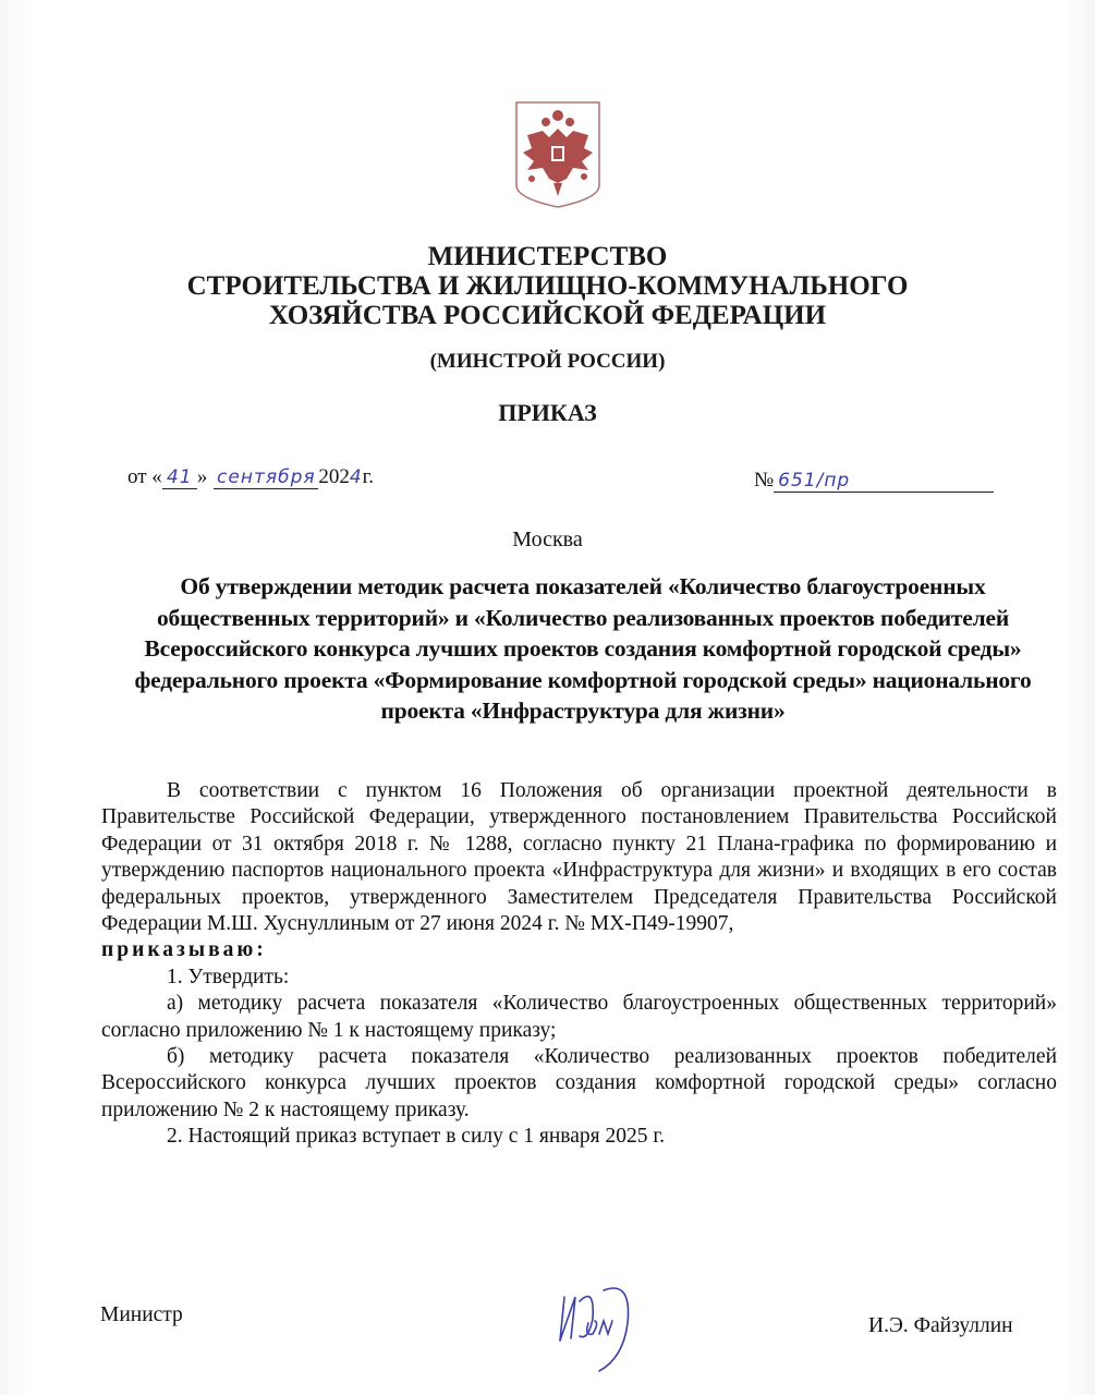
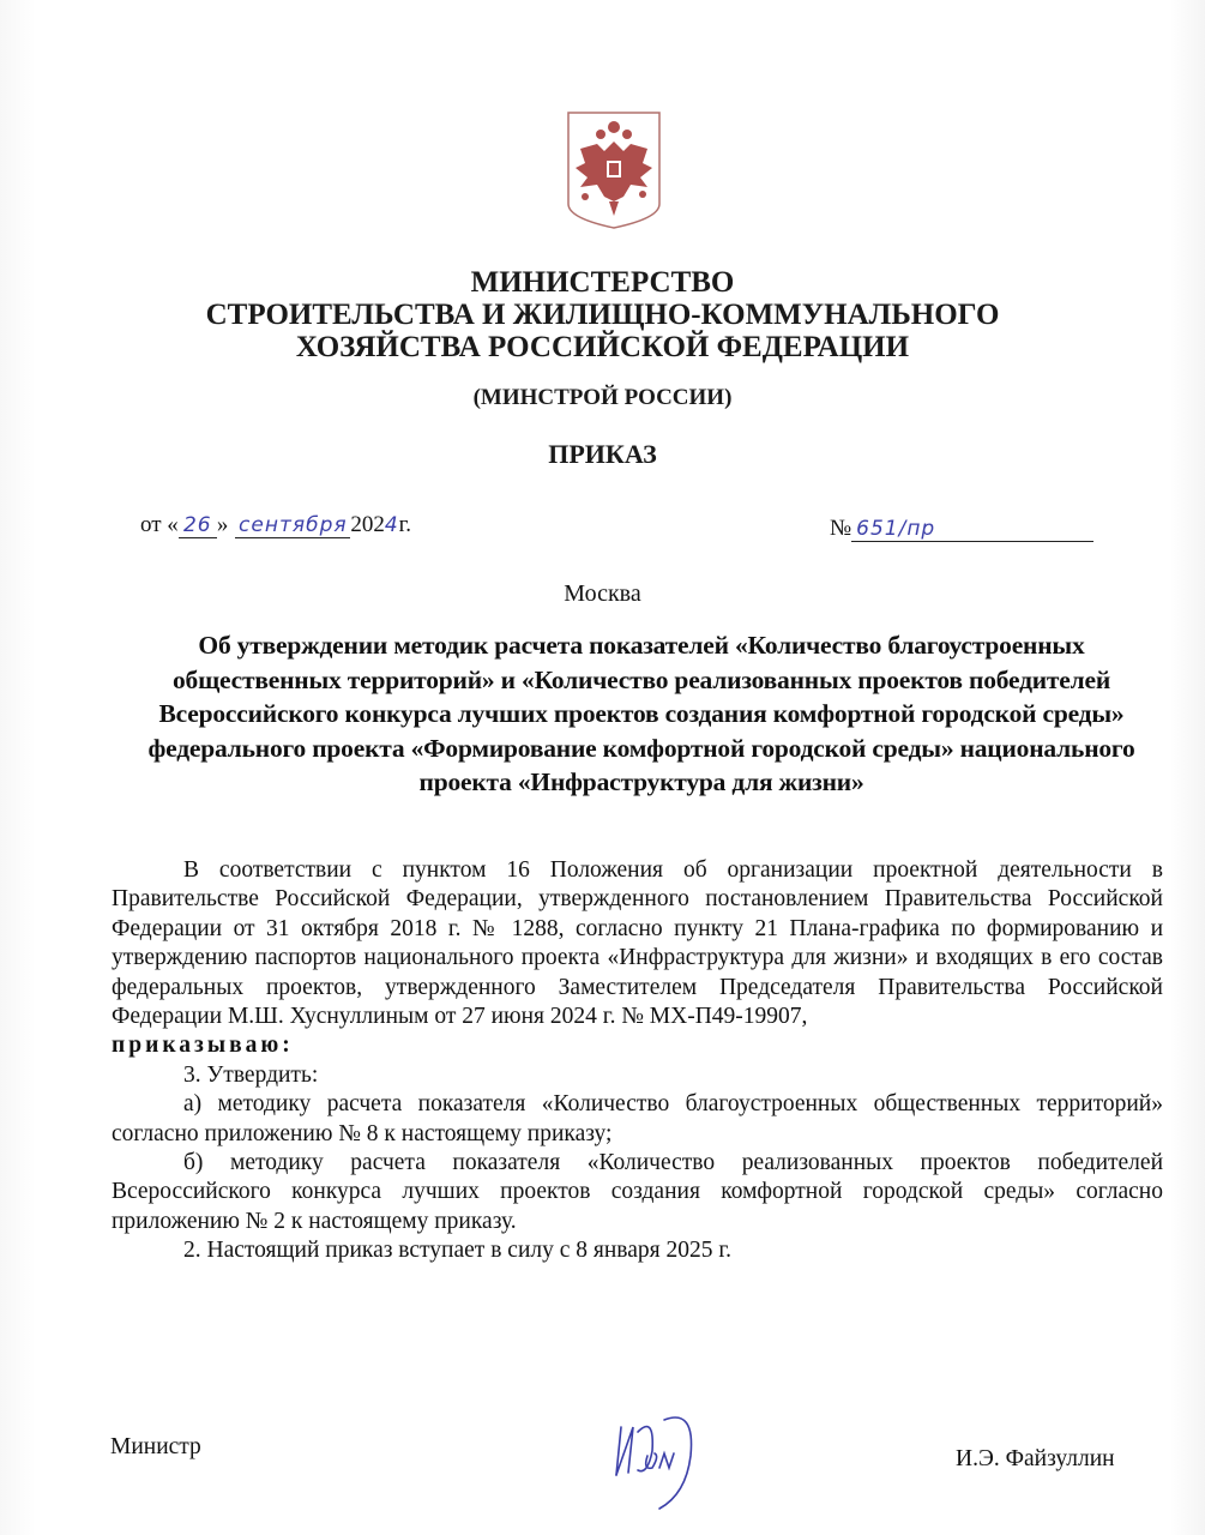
  МИНИСТЕРСТВО
  СТРОИТЕЛЬСТВА И ЖИЛИЩНО-КОММУНАЛЬНОГО
  ХОЗЯЙСТВА РОССИЙСКОЙ ФЕДЕРАЦИИ
  (МИНСТРОЙ РОССИИ)
  ПРИКАЗ
- от « 41 » сентября 2024г.
+ от « 26 » сентября 2024г.
  № 651/пр
  Москва
  Об утверждении методик расчета показателей «Количество благоустроенных общественных территорий» и «Количество реализованных проектов победителей Всероссийского конкурса лучших проектов создания комфортной городской среды» федерального проекта «Формирование комфортной городской среды» национального проекта «Инфраструктура для жизни»
  В соответствии с пунктом 16 Положения об организации проектной деятельности в Правительстве Российской Федерации, утвержденного постановлением Правительства Российской Федерации от 31 октября 2018 г. № 1288, согласно пункту 21 Плана-графика по формированию и утверждению паспортов национального проекта «Инфраструктура для жизни» и входящих в его состав федеральных проектов, утвержденного Заместителем Председателя Правительства Российской Федерации М.Ш. Хуснуллиным от 27 июня 2024 г. № МХ-П49-19907,
  приказываю:
- 1. Утвердить:
+ 3. Утвердить:
- а) методику расчета показателя «Количество благоустроенных общественных территорий» согласно приложению № 1 к настоящему приказу;
+ а) методику расчета показателя «Количество благоустроенных общественных территорий» согласно приложению № 8 к настоящему приказу;
  б) методику расчета показателя «Количество реализованных проектов победителей Всероссийского конкурса лучших проектов создания комфортной городской среды» согласно приложению № 2 к настоящему приказу.
- 2. Настоящий приказ вступает в силу с 1 января 2025 г.
+ 2. Настоящий приказ вступает в силу с 8 января 2025 г.
  Министр
  И.Э. Файзуллин
